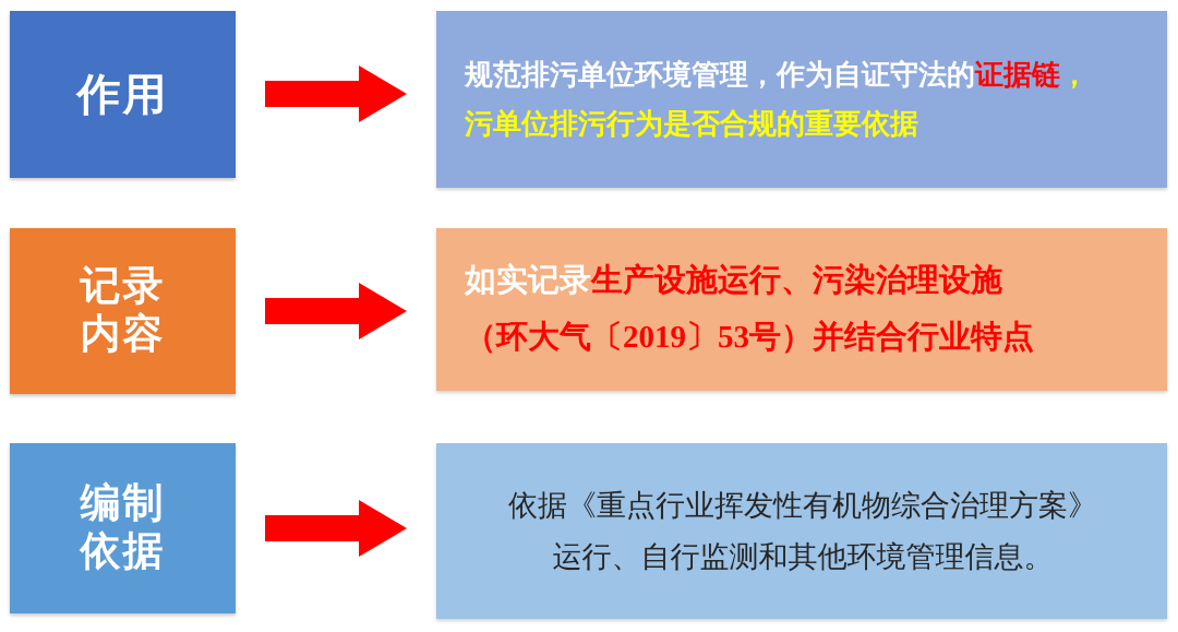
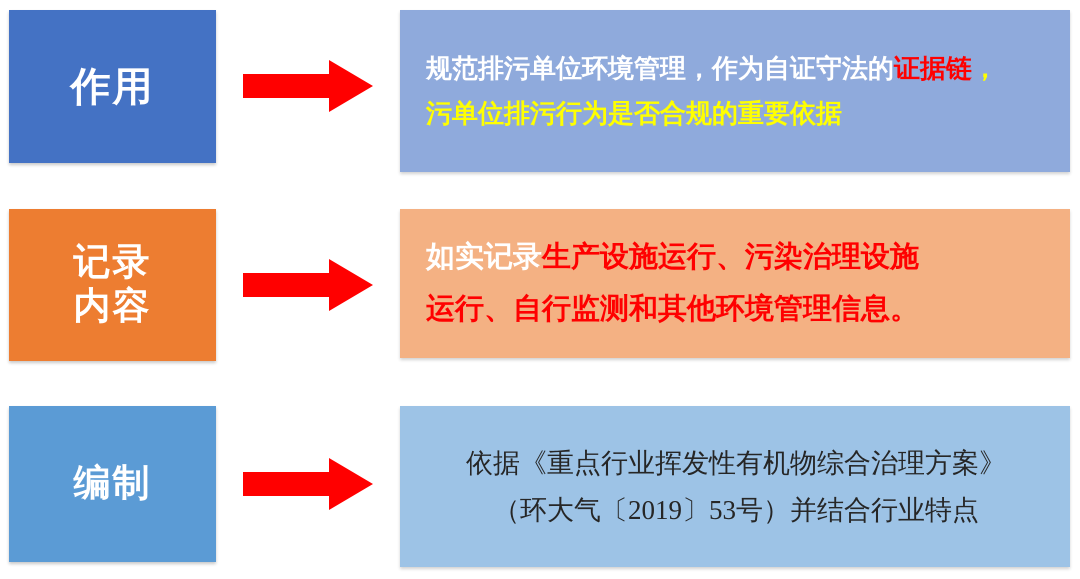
  作用
  规范排污单位环境管理，作为自证守法的证据链，
  污单位排污行为是否合规的重要依据
  记录
  内容
  如实记录生产设施运行、污染治理设施
- （环大气〔2019〕53号）并结合行业特点
+ 运行、自行监测和其他环境管理信息。
  编制
- 依据
  依据《重点行业挥发性有机物综合治理方案》
- 运行、自行监测和其他环境管理信息。
+ （环大气〔2019〕53号）并结合行业特点
